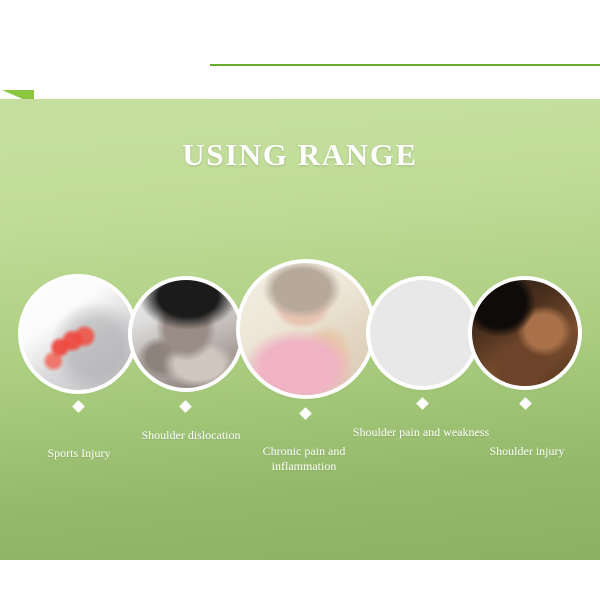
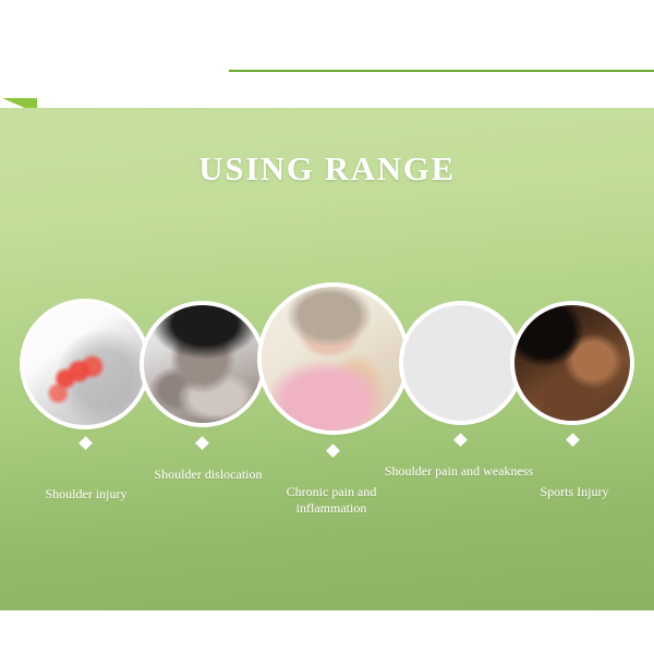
  USING RANGE
- Sports Injury
+ Shoulder injury
  Shoulder dislocation
  Chronic pain and
  inflammation
  Shoulder pain and weakness
- Shoulder injury
+ Sports Injury
